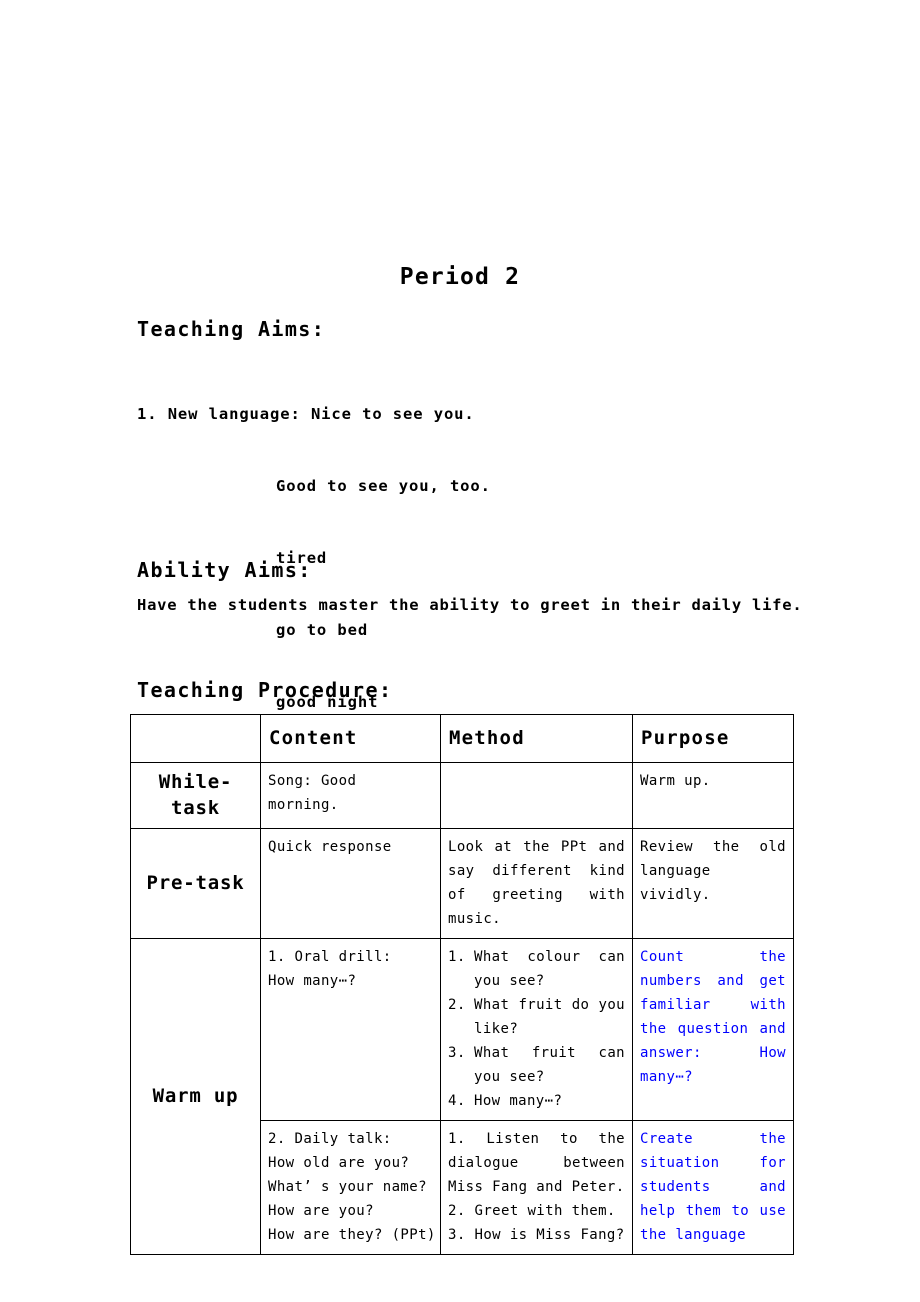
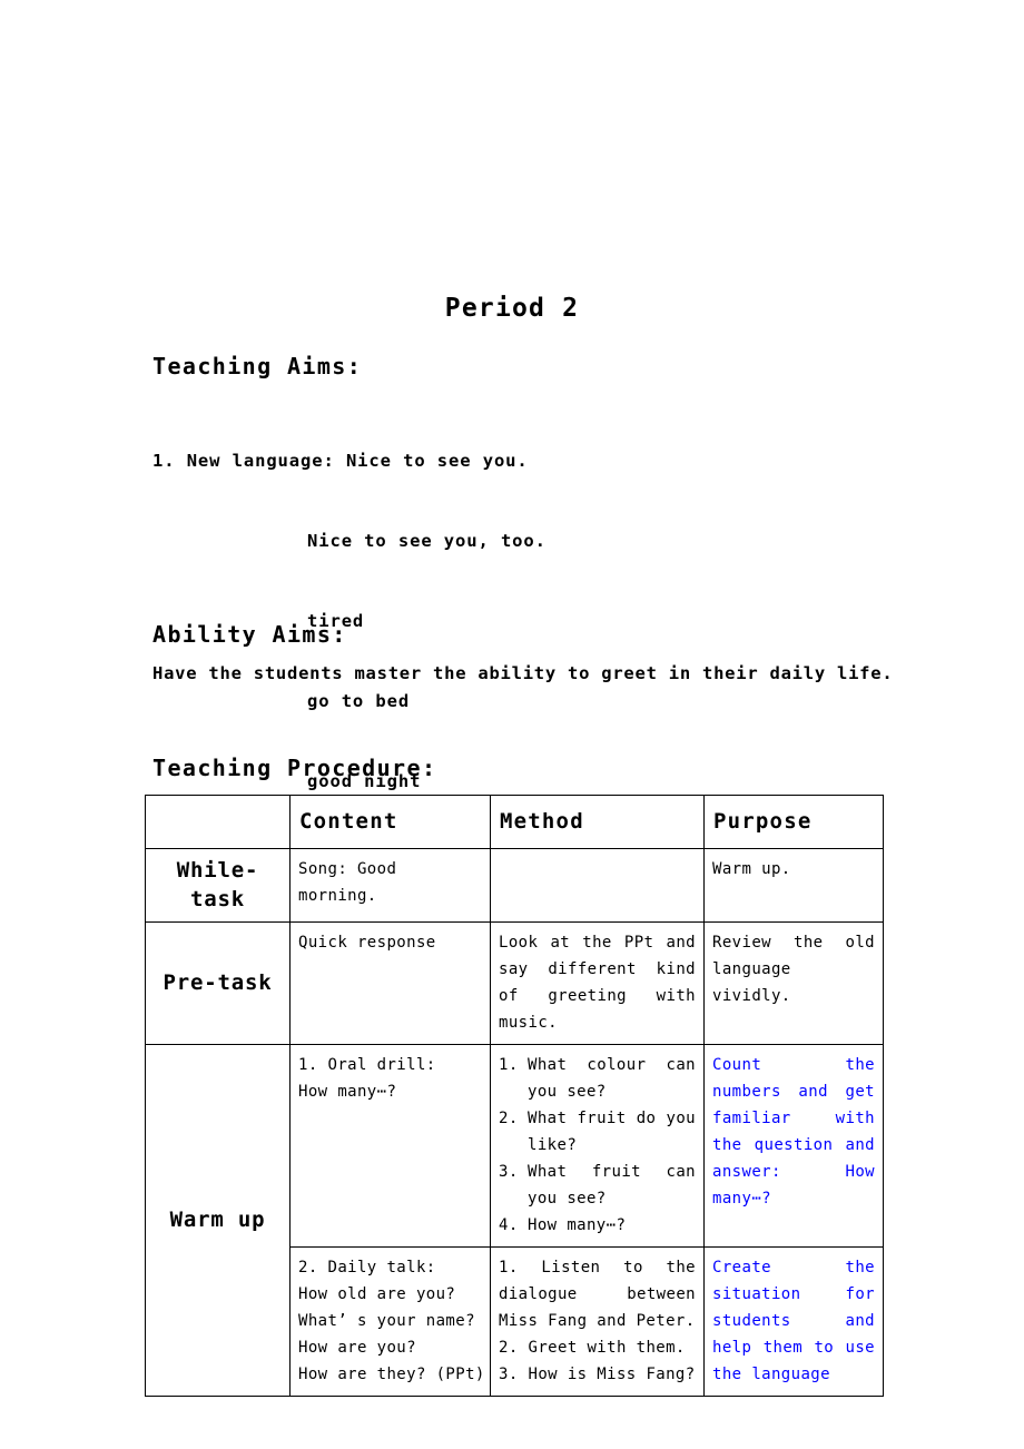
  Period 2
  Teaching Aims:
  1. New language: Nice to see you.
- Good to see you, too.
+ Nice to see you, too.
  tired
  go to bed
  good night
  Ability Aims:
  Have the students master the ability to greet in their daily life.
  Teaching Procedure:
  	Content	Method	Purpose
  While-task	Song: Good morning.		Warm up.
  Pre-task	Quick response	Look at the PPt and say different kind of greeting with music.	Review the old language vividly.
  Warm up	1. Oral drill: How many⋯?	1. What colour can you see? 2. What fruit do you like? 3. What fruit can you see? 4. How many⋯?	Count the numbers and get familiar with the question and answer: How many⋯?
  2. Daily talk: How old are you? What’ s your name? How are you? How are they? (PPt)	1. Listen to the dialogue between Miss Fang and Peter. 2. Greet with them. 3. How is Miss Fang?	Create the situation for students and help them to use the language
